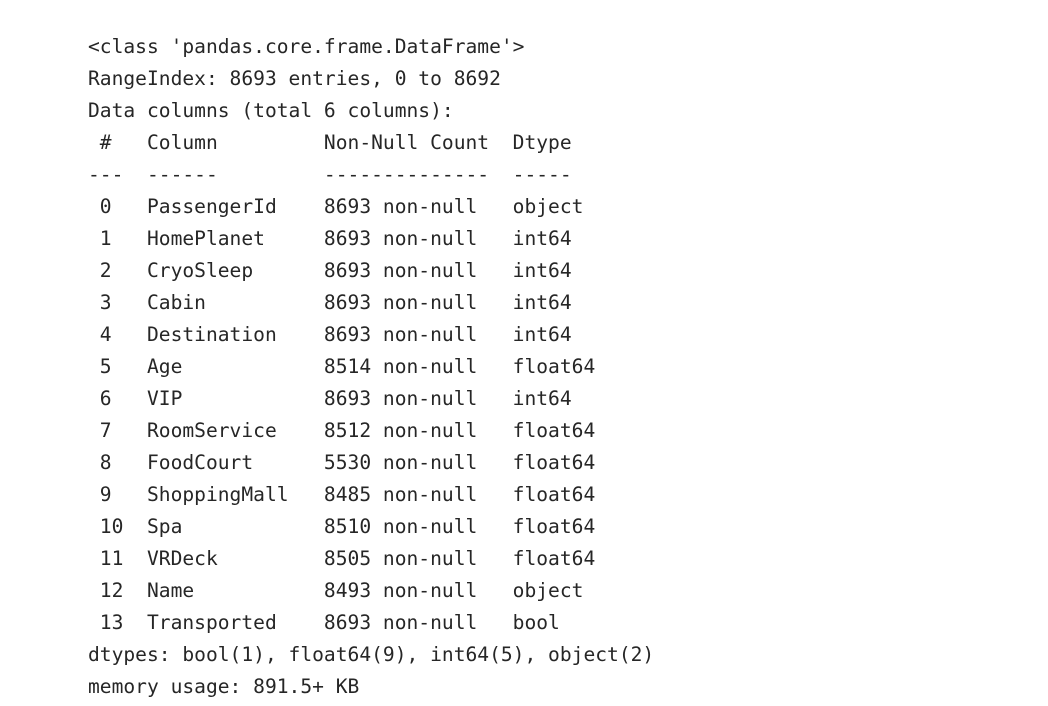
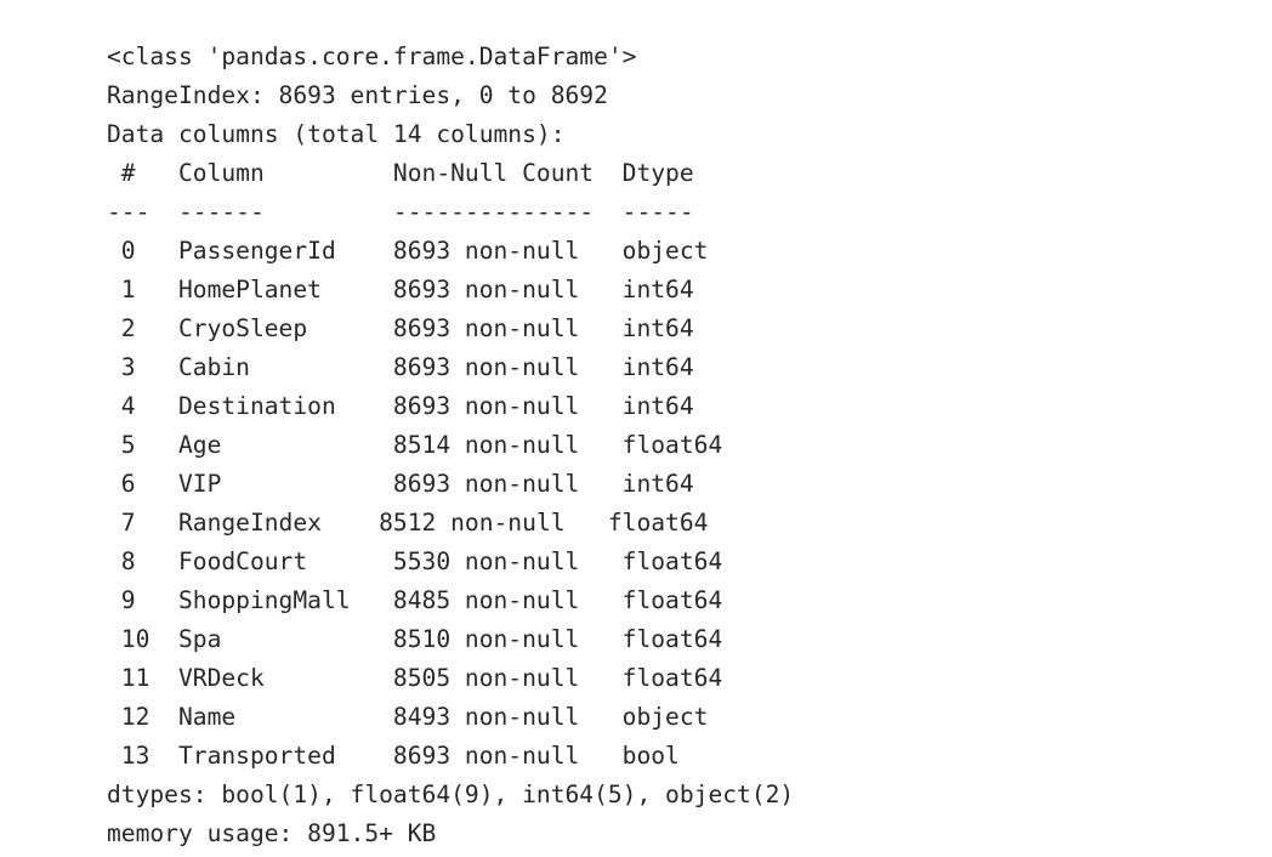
  <class 'pandas.core.frame.DataFrame'>
  RangeIndex: 8693 entries, 0 to 8692
- Data columns (total 6 columns):
+ Data columns (total 14 columns):
  # Column Non-Null Count Dtype
  --- ------ -------------- -----
  0 PassengerId 8693 non-null object
  1 HomePlanet 8693 non-null int64
  2 CryoSleep 8693 non-null int64
  3 Cabin 8693 non-null int64
  4 Destination 8693 non-null int64
  5 Age 8514 non-null float64
  6 VIP 8693 non-null int64
- 7 RoomService 8512 non-null float64
+ 7 RangeIndex 8512 non-null float64
  8 FoodCourt 5530 non-null float64
  9 ShoppingMall 8485 non-null float64
  10 Spa 8510 non-null float64
  11 VRDeck 8505 non-null float64
  12 Name 8493 non-null object
  13 Transported 8693 non-null bool
  dtypes: bool(1), float64(9), int64(5), object(2)
  memory usage: 891.5+ KB
